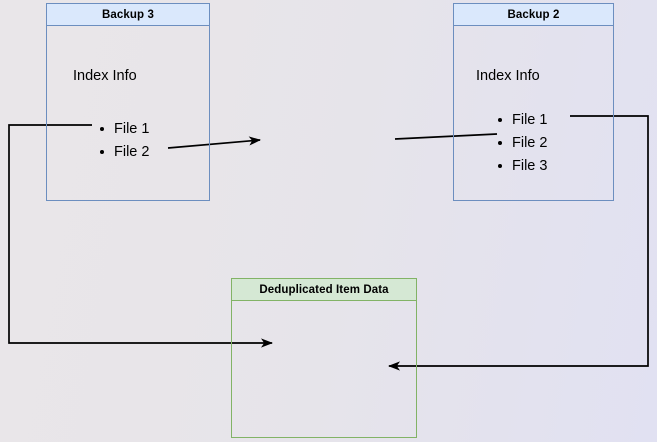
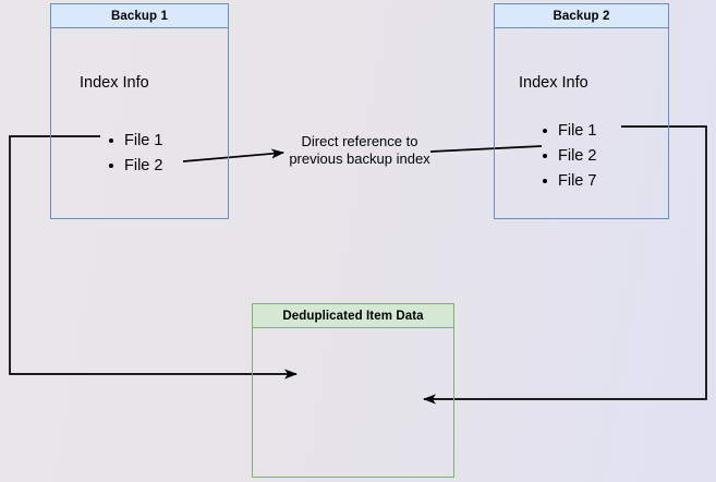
- Backup 3
+ Backup 1
  Index Info
  File 1
  File 2
  Backup 2
  Index Info
  File 1
  File 2
- File 3
+ File 7
  Deduplicated Item Data
+ Direct reference to
+ previous backup index
